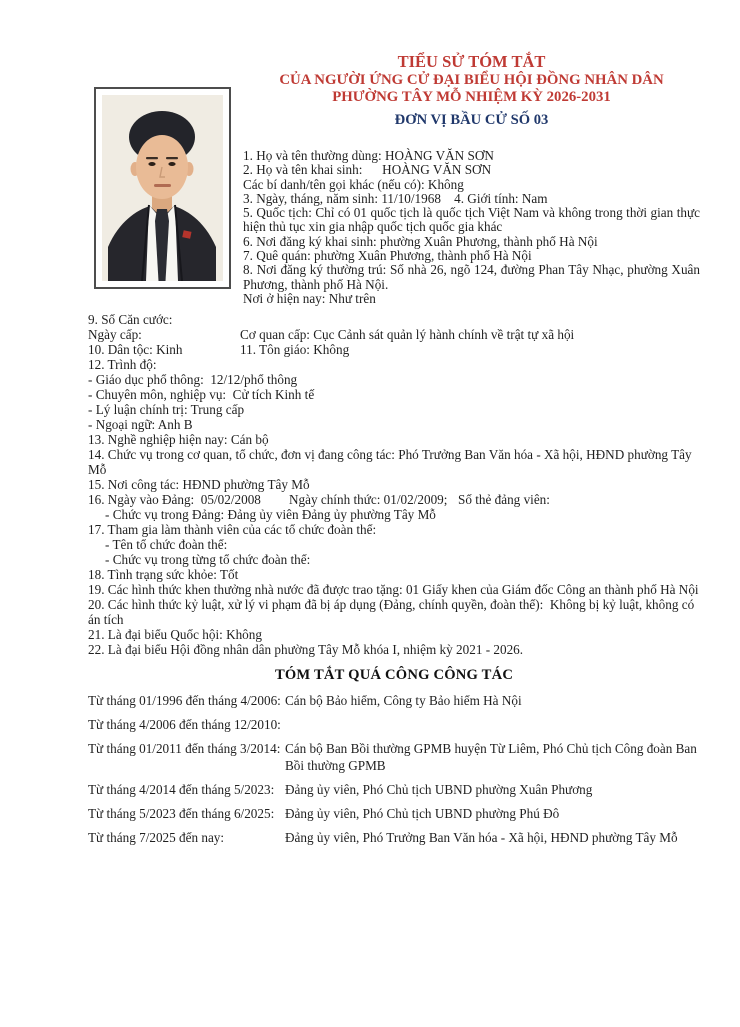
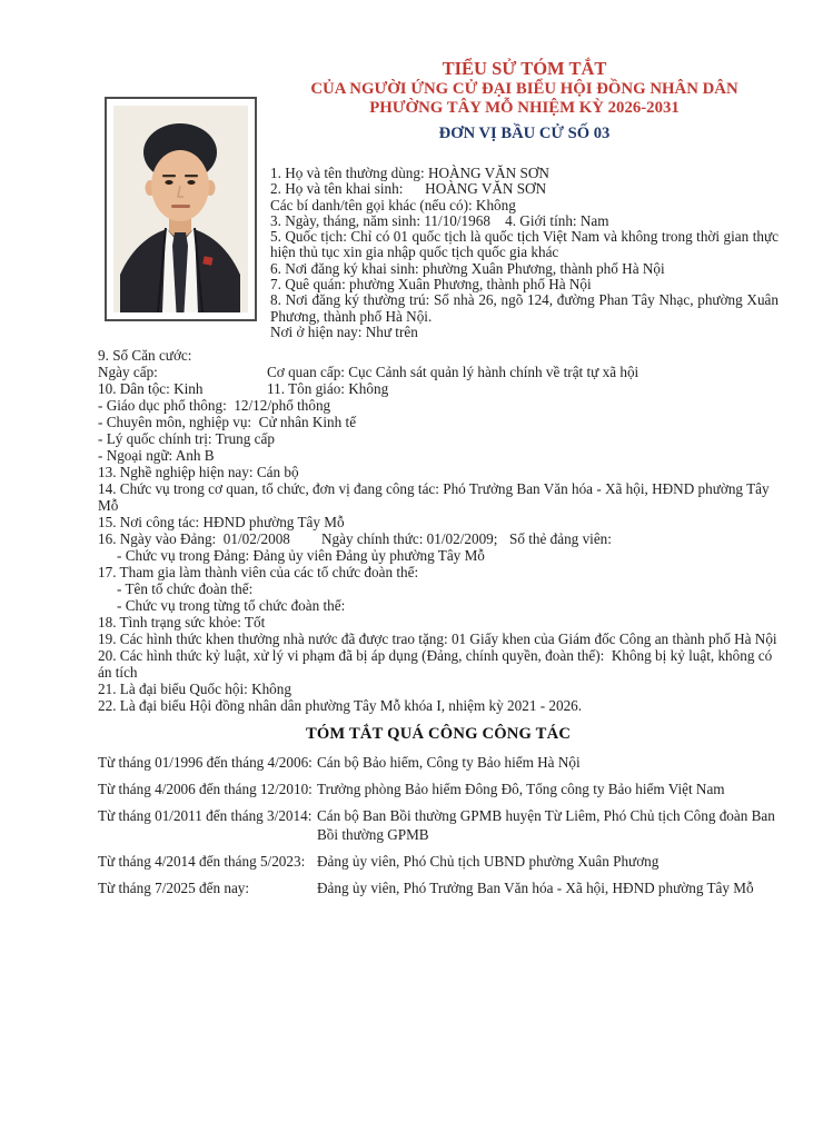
  TIỂU SỬ TÓM TẮT
  CỦA NGƯỜI ỨNG CỬ ĐẠI BIỂU HỘI ĐỒNG NHÂN DÂN
  PHƯỜNG TÂY MỖ NHIỆM KỲ 2026-2031
  ĐƠN VỊ BẦU CỬ SỐ 03
  1. Họ và tên thường dùng: HOÀNG VĂN SƠN
  2. Họ và tên khai sinh: HOÀNG VĂN SƠN
  Các bí danh/tên gọi khác (nếu có): Không
  3. Ngày, tháng, năm sinh: 11/10/1968 4. Giới tính: Nam
  5. Quốc tịch: Chỉ có 01 quốc tịch là quốc tịch Việt Nam và không trong thời gian thực hiện thủ tục xin gia nhập quốc tịch quốc gia khác
  6. Nơi đăng ký khai sinh: phường Xuân Phương, thành phố Hà Nội
  7. Quê quán: phường Xuân Phương, thành phố Hà Nội
  8. Nơi đăng ký thường trú: Số nhà 26, ngõ 124, đường Phan Tây Nhạc, phường Xuân Phương, thành phố Hà Nội.
  Nơi ở hiện nay: Như trên
  9. Số Căn cước:
  Ngày cấp:
  Cơ quan cấp: Cục Cảnh sát quản lý hành chính về trật tự xã hội
  10. Dân tộc: Kinh
  11. Tôn giáo: Không
- 12. Trình độ:
  - Giáo dục phổ thông: 12/12/phổ thông
- - Chuyên môn, nghiệp vụ: Cử tích Kinh tế
+ - Chuyên môn, nghiệp vụ: Cử nhân Kinh tế
- - Lý luận chính trị: Trung cấp
+ - Lý quốc chính trị: Trung cấp
  - Ngoại ngữ: Anh B
  13. Nghề nghiệp hiện nay: Cán bộ
  14. Chức vụ trong cơ quan, tổ chức, đơn vị đang công tác: Phó Trưởng Ban Văn hóa - Xã hội, HĐND phường Tây Mỗ
  15. Nơi công tác: HĐND phường Tây Mỗ
- 16. Ngày vào Đảng: 05/02/2008
+ 16. Ngày vào Đảng: 01/02/2008
  Ngày chính thức: 01/02/2009;
  Số thẻ đảng viên:
  - Chức vụ trong Đảng: Đảng ủy viên Đảng ủy phường Tây Mỗ
  17. Tham gia làm thành viên của các tổ chức đoàn thể:
  - Tên tổ chức đoàn thể:
  - Chức vụ trong từng tổ chức đoàn thể:
  18. Tình trạng sức khỏe: Tốt
  19. Các hình thức khen thưởng nhà nước đã được trao tặng: 01 Giấy khen của Giám đốc Công an thành phố Hà Nội
  20. Các hình thức kỷ luật, xử lý vi phạm đã bị áp dụng (Đảng, chính quyền, đoàn thể): Không bị kỷ luật, không có án tích
  21. Là đại biểu Quốc hội: Không
  22. Là đại biểu Hội đồng nhân dân phường Tây Mỗ khóa I, nhiệm kỳ 2021 - 2026.
  TÓM TẮT QUÁ CÔNG CÔNG TÁC
  Từ tháng 01/1996 đến tháng 4/2006:
  Cán bộ Bảo hiểm, Công ty Bảo hiểm Hà Nội
  Từ tháng 4/2006 đến tháng 12/2010:
+ Trưởng phòng Bảo hiểm Đông Đô, Tổng công ty Bảo hiểm Việt Nam
  Từ tháng 01/2011 đến tháng 3/2014:
  Cán bộ Ban Bồi thường GPMB huyện Từ Liêm, Phó Chủ tịch Công đoàn Ban Bồi thường GPMB
  Từ tháng 4/2014 đến tháng 5/2023:
  Đảng ủy viên, Phó Chủ tịch UBND phường Xuân Phương
- Từ tháng 5/2023 đến tháng 6/2025:
- Đảng ủy viên, Phó Chủ tịch UBND phường Phú Đô
  Từ tháng 7/2025 đến nay:
  Đảng ủy viên, Phó Trưởng Ban Văn hóa - Xã hội, HĐND phường Tây Mỗ
